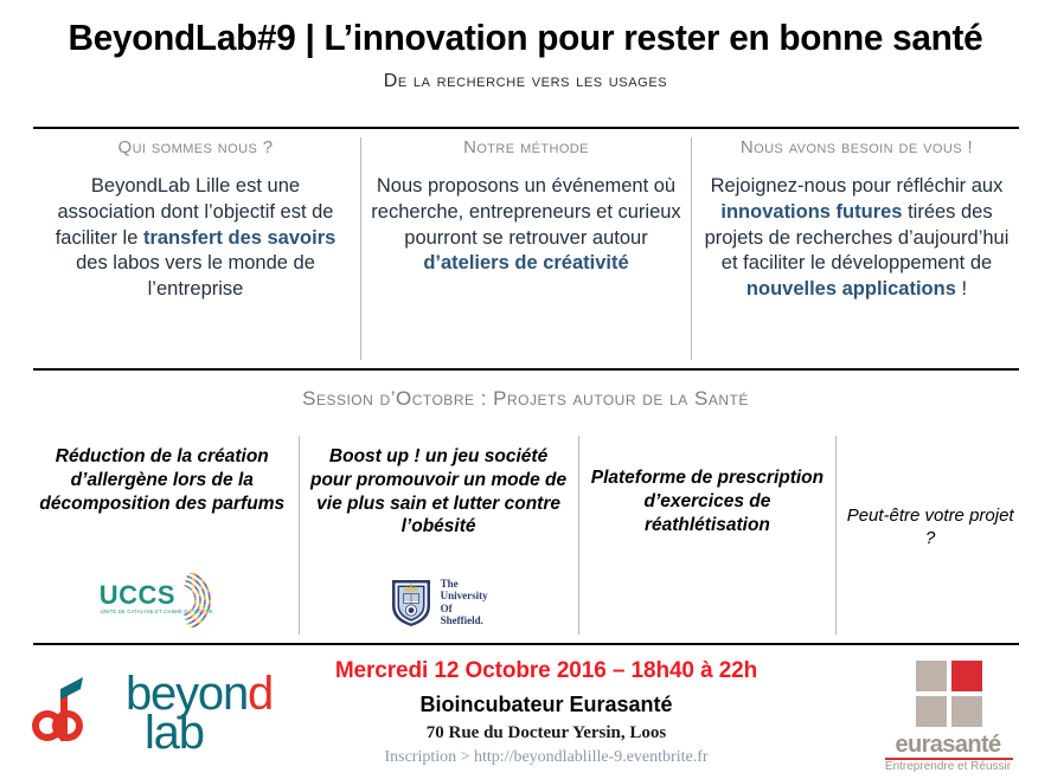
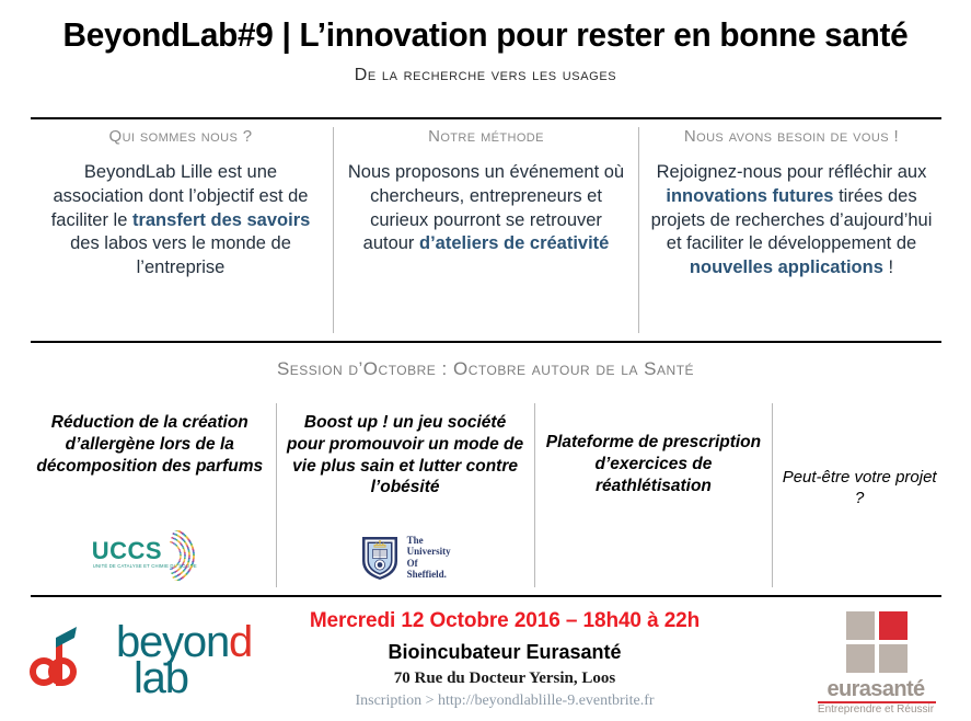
  BeyondLab#9 | L’innovation pour rester en bonne santé
  De la recherche vers les usages
  Qui sommes nous ?
  BeyondLab Lille est une association dont l’objectif est de faciliter le transfert des savoirs des labos vers le monde de l’entreprise
  Notre méthode
- Nous proposons un événement où recherche, entrepreneurs et curieux pourront se retrouver autour d’ateliers de créativité
+ Nous proposons un événement où chercheurs, entrepreneurs et curieux pourront se retrouver autour d’ateliers de créativité
  Nous avons besoin de vous !
  Rejoignez-nous pour réfléchir aux innovations futures tirées des projets de recherches d’aujourd’hui et faciliter le développement de nouvelles applications !
- Session d’Octobre : Projets autour de la Santé
+ Session d’Octobre : Octobre autour de la Santé
  Réduction de la création d’allergène lors de la décomposition des parfums
  UCCS
  Boost up ! un jeu société pour promouvoir un mode de vie plus sain et lutter contre l’obésité
  The
  University
  Of
  Sheffield.
  Plateforme de prescription d’exercices de réathlétisation
  Peut-être votre projet ?
  beyond
  lab
  Mercredi 12 Octobre 2016 – 18h40 à 22h
  Bioincubateur Eurasanté
  70 Rue du Docteur Yersin, Loos
  Inscription > http://beyondlablille-9.eventbrite.fr
  eurasanté
  Entreprendre et Réussir
